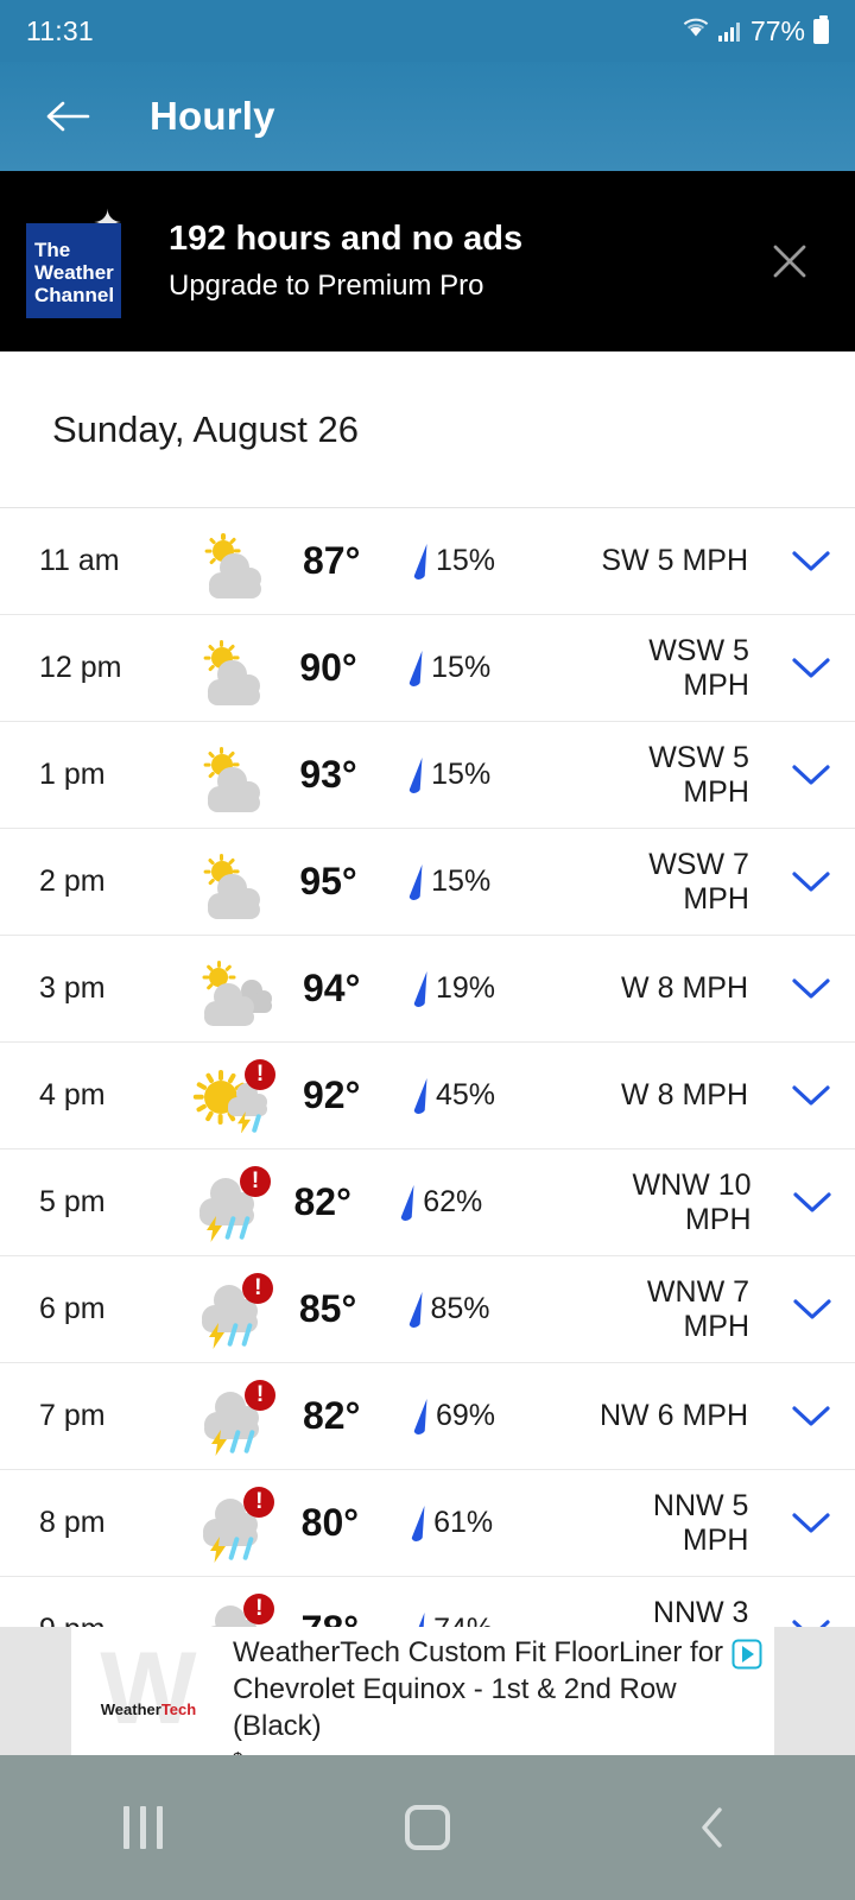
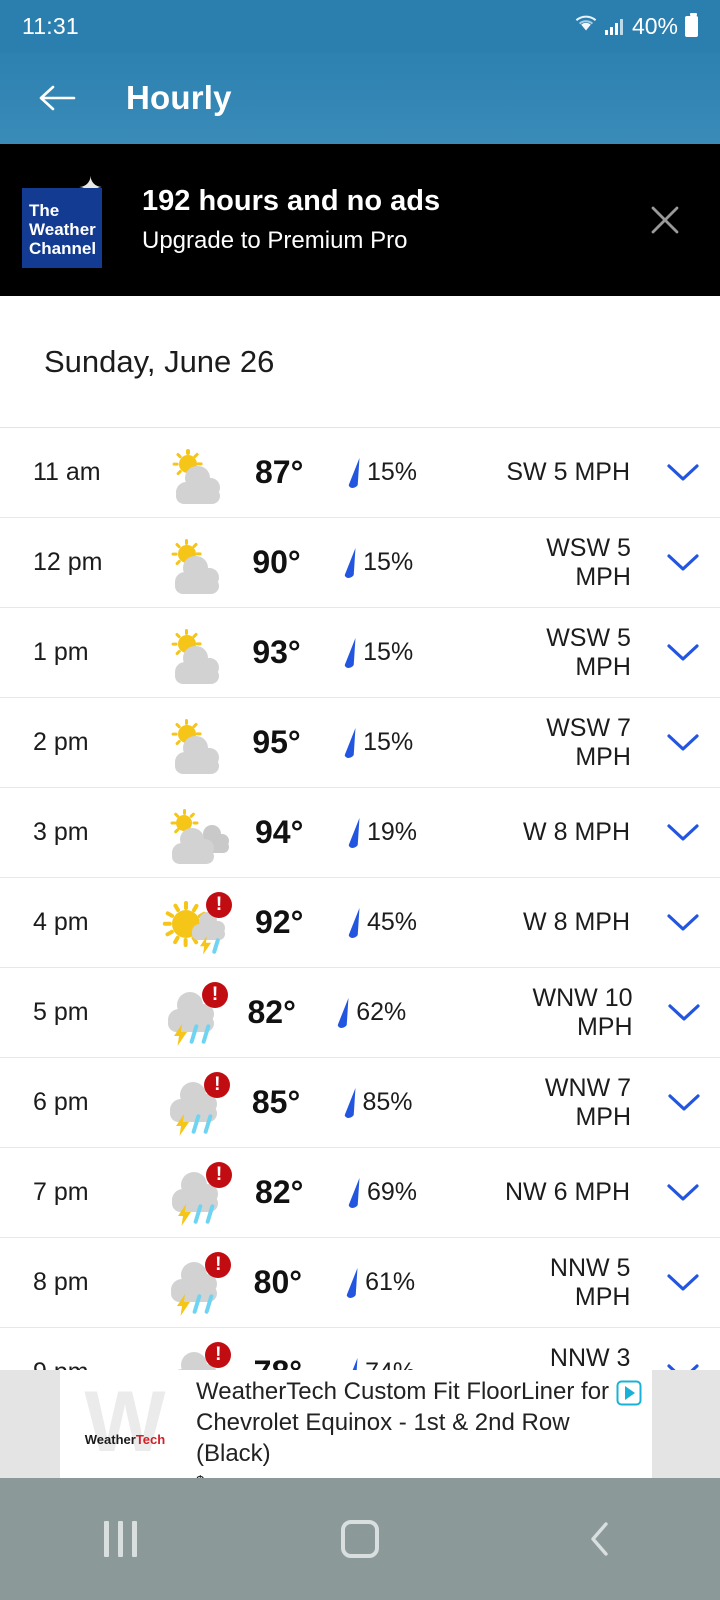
  11:31
- 77%
+ 40%
  Hourly
  The
  Weather
  Channel
  192 hours and no ads
  Upgrade to Premium Pro
- Sunday, August 26
+ Sunday, June 26
  11 am
  87°
  15%
  SW 5 MPH
  12 pm
  90°
  15%
  WSW 5 MPH
  1 pm
  93°
  15%
  WSW 5 MPH
  2 pm
  95°
  15%
  WSW 7 MPH
  3 pm
  94°
  19%
  W 8 MPH
  4 pm
  !
  92°
  45%
  W 8 MPH
  5 pm
  !
  82°
  62%
  WNW 10 MPH
  6 pm
  !
  85°
  85%
  WNW 7 MPH
  7 pm
  !
  82°
  69%
  NW 6 MPH
  8 pm
  !
  80°
  61%
  NNW 5 MPH
  !
  W
  WeatherTech
  WeatherTech Custom Fit FloorLiner for Chevrolet Equinox - 1st & 2nd Row (Black)
